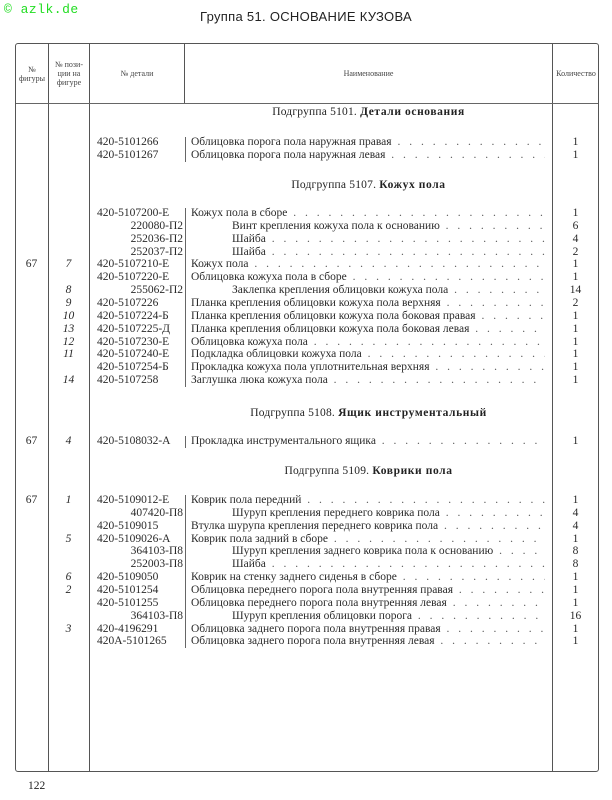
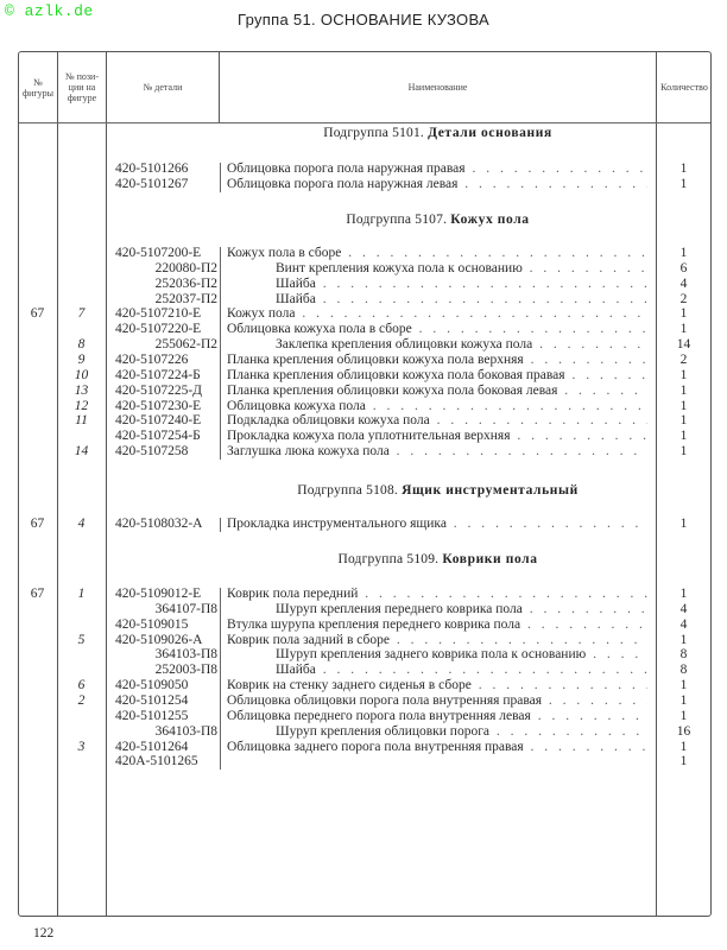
  © azlk.de
  Группа 51. ОСНОВАНИЕ КУЗОВА
  № фигуры
  № пози- ции на фигуре
  № детали
  Наименование
  Количество
  Подгруппа 5101. Детали основания
  420-5101266
  Облицовка порога пола наружная правая
  1
  420-5101267
  Облицовка порога пола наружная левая
  1
  Подгруппа 5107. Кожух пола
  420-5107200-Е
  Кожух пола в сборе
  1
  220080-П2
  Винт крепления кожуха пола к основанию
  6
  252036-П2
  Шайба
  4
  252037-П2
  Шайба
  2
  67
  7
  420-5107210-Е
  Кожух пола
  1
  420-5107220-Е
  Облицовка кожуха пола в сборе
  1
  8
  255062-П2
  Заклепка крепления облицовки кожуха пола
  14
  9
  420-5107226
  Планка крепления облицовки кожуха пола верхняя
  2
  10
  420-5107224-Б
  Планка крепления облицовки кожуха пола боковая правая
  1
  13
  420-5107225-Д
  Планка крепления облицовки кожуха пола боковая левая
  1
  12
  420-5107230-Е
  Облицовка кожуха пола
  1
  11
  420-5107240-Е
  Подкладка облицовки кожуха пола
  1
  420-5107254-Б
  Прокладка кожуха пола уплотнительная верхняя
  1
  14
  420-5107258
  Заглушка люка кожуха пола
  1
  Подгруппа 5108. Ящик инструментальный
  67
  4
  420-5108032-А
  Прокладка инструментального ящика
  1
  Подгруппа 5109. Коврики пола
  67
  1
  420-5109012-Е
  Коврик пола передний
  1
- 407420-П8
+ 364107-П8
  Шуруп крепления переднего коврика пола
  4
  420-5109015
  Втулка шурупа крепления переднего коврика пола
  4
  5
  420-5109026-А
  Коврик пола задний в сборе
  1
  364103-П8
  Шуруп крепления заднего коврика пола к основанию
  8
  252003-П8
  Шайба
  8
  6
  420-5109050
  Коврик на стенку заднего сиденья в сборе
  1
  2
  420-5101254
- Облицовка переднего порога пола внутренняя правая
+ Облицовка облицовки порога пола внутренняя правая
  1
  420-5101255
  Облицовка переднего порога пола внутренняя левая
  1
  364103-П8
  Шуруп крепления облицовки порога
  16
  3
- 420-4196291
+ 420-5101264
  Облицовка заднего порога пола внутренняя правая
  1
  420А-5101265
- Облицовка заднего порога пола внутренняя левая
  1
  122
